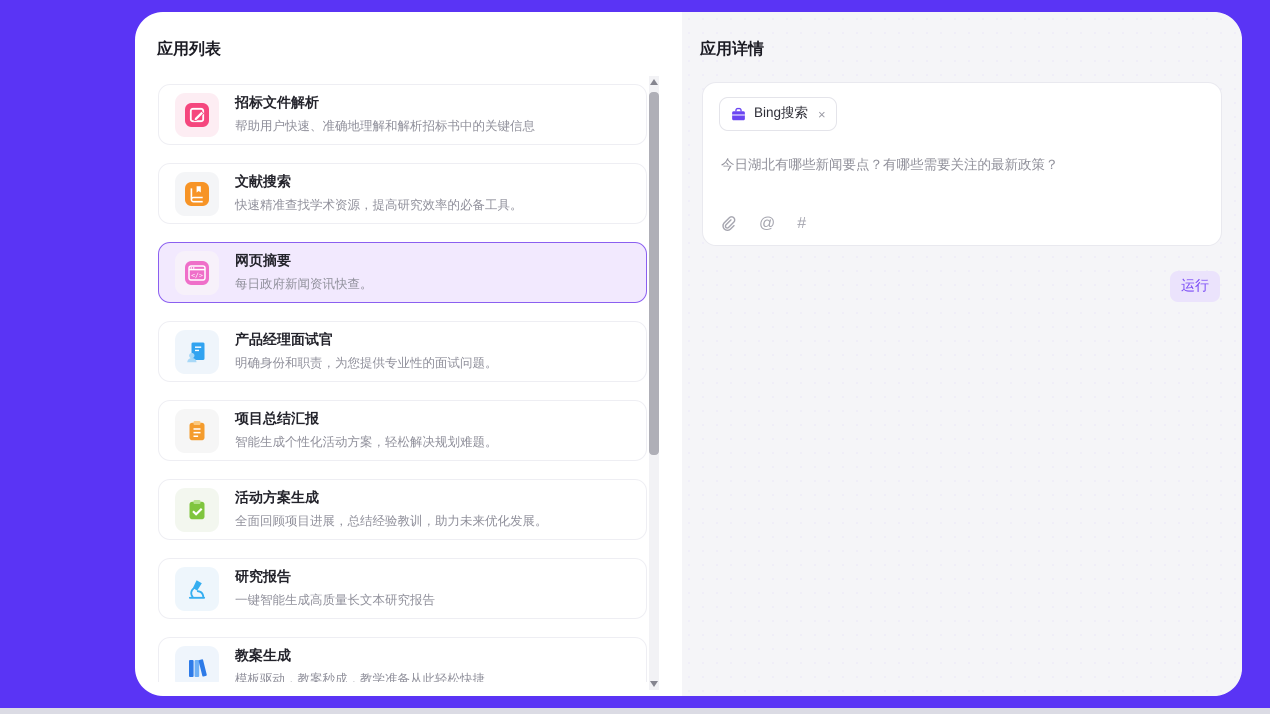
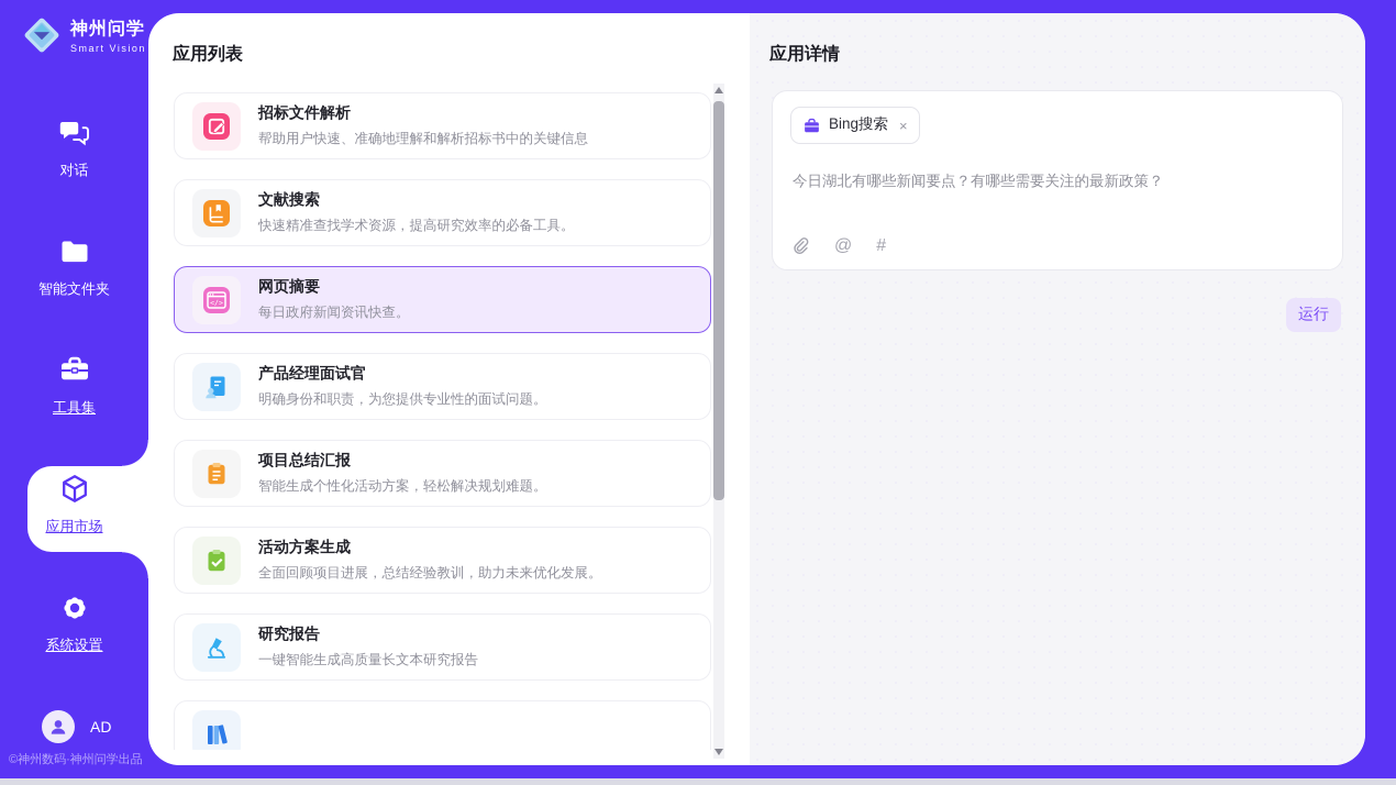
+ 神州问学
+ Smart Vision
+ 对话
+ 智能文件夹
+ 工具集
+ 应用市场
+ 系统设置
+ AD
+ ©神州数码·神州问学出品
  应用列表
  招标文件解析
  帮助用户快速、准确地理解和解析招标书中的关键信息
  文献搜索
  快速精准查找学术资源，提高研究效率的必备工具。
  </>
  网页摘要
  每日政府新闻资讯快查。
  产品经理面试官
  明确身份和职责，为您提供专业性的面试问题。
  项目总结汇报
  智能生成个性化活动方案，轻松解决规划难题。
  活动方案生成
  全面回顾项目进展，总结经验教训，助力未来优化发展。
  研究报告
  一键智能生成高质量长文本研究报告
- 教案生成
- 模板驱动，教案秒成，教学准备从此轻松快捷
  应用详情
  Bing搜索
  ×
  今日湖北有哪些新闻要点？有哪些需要关注的最新政策？
  @
  #
  运行
